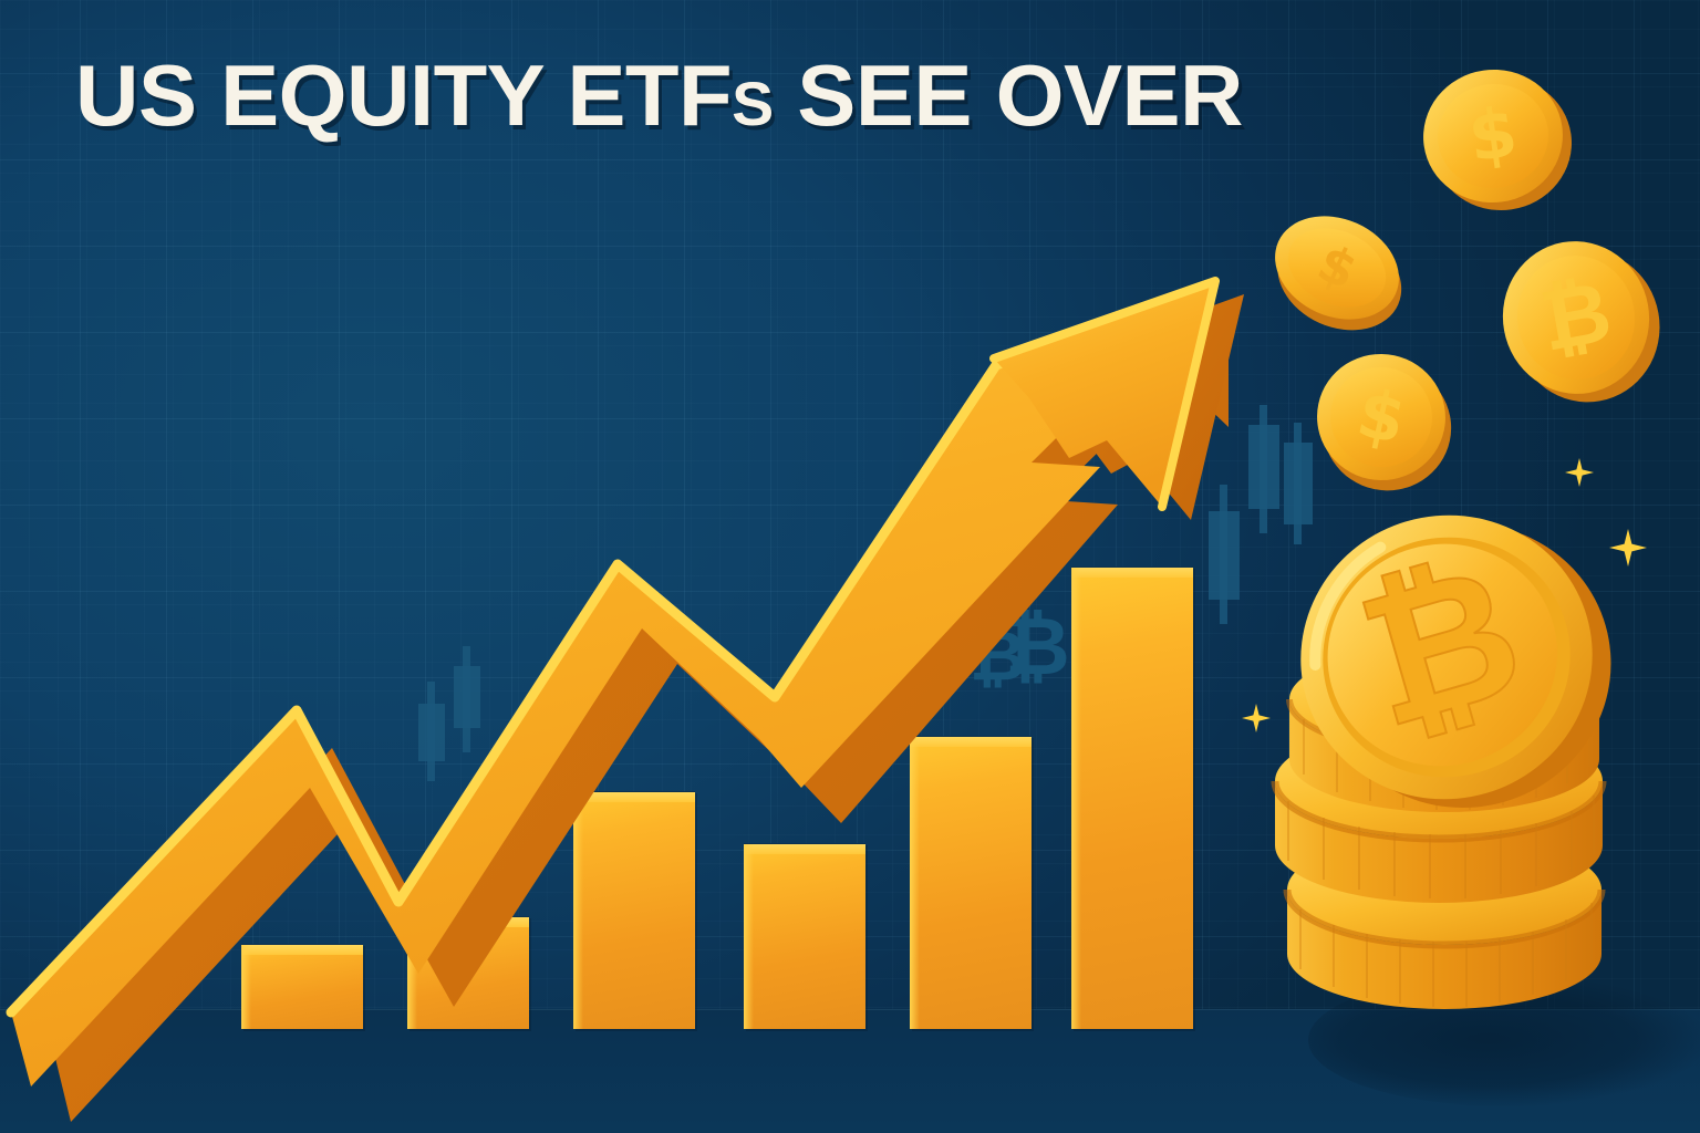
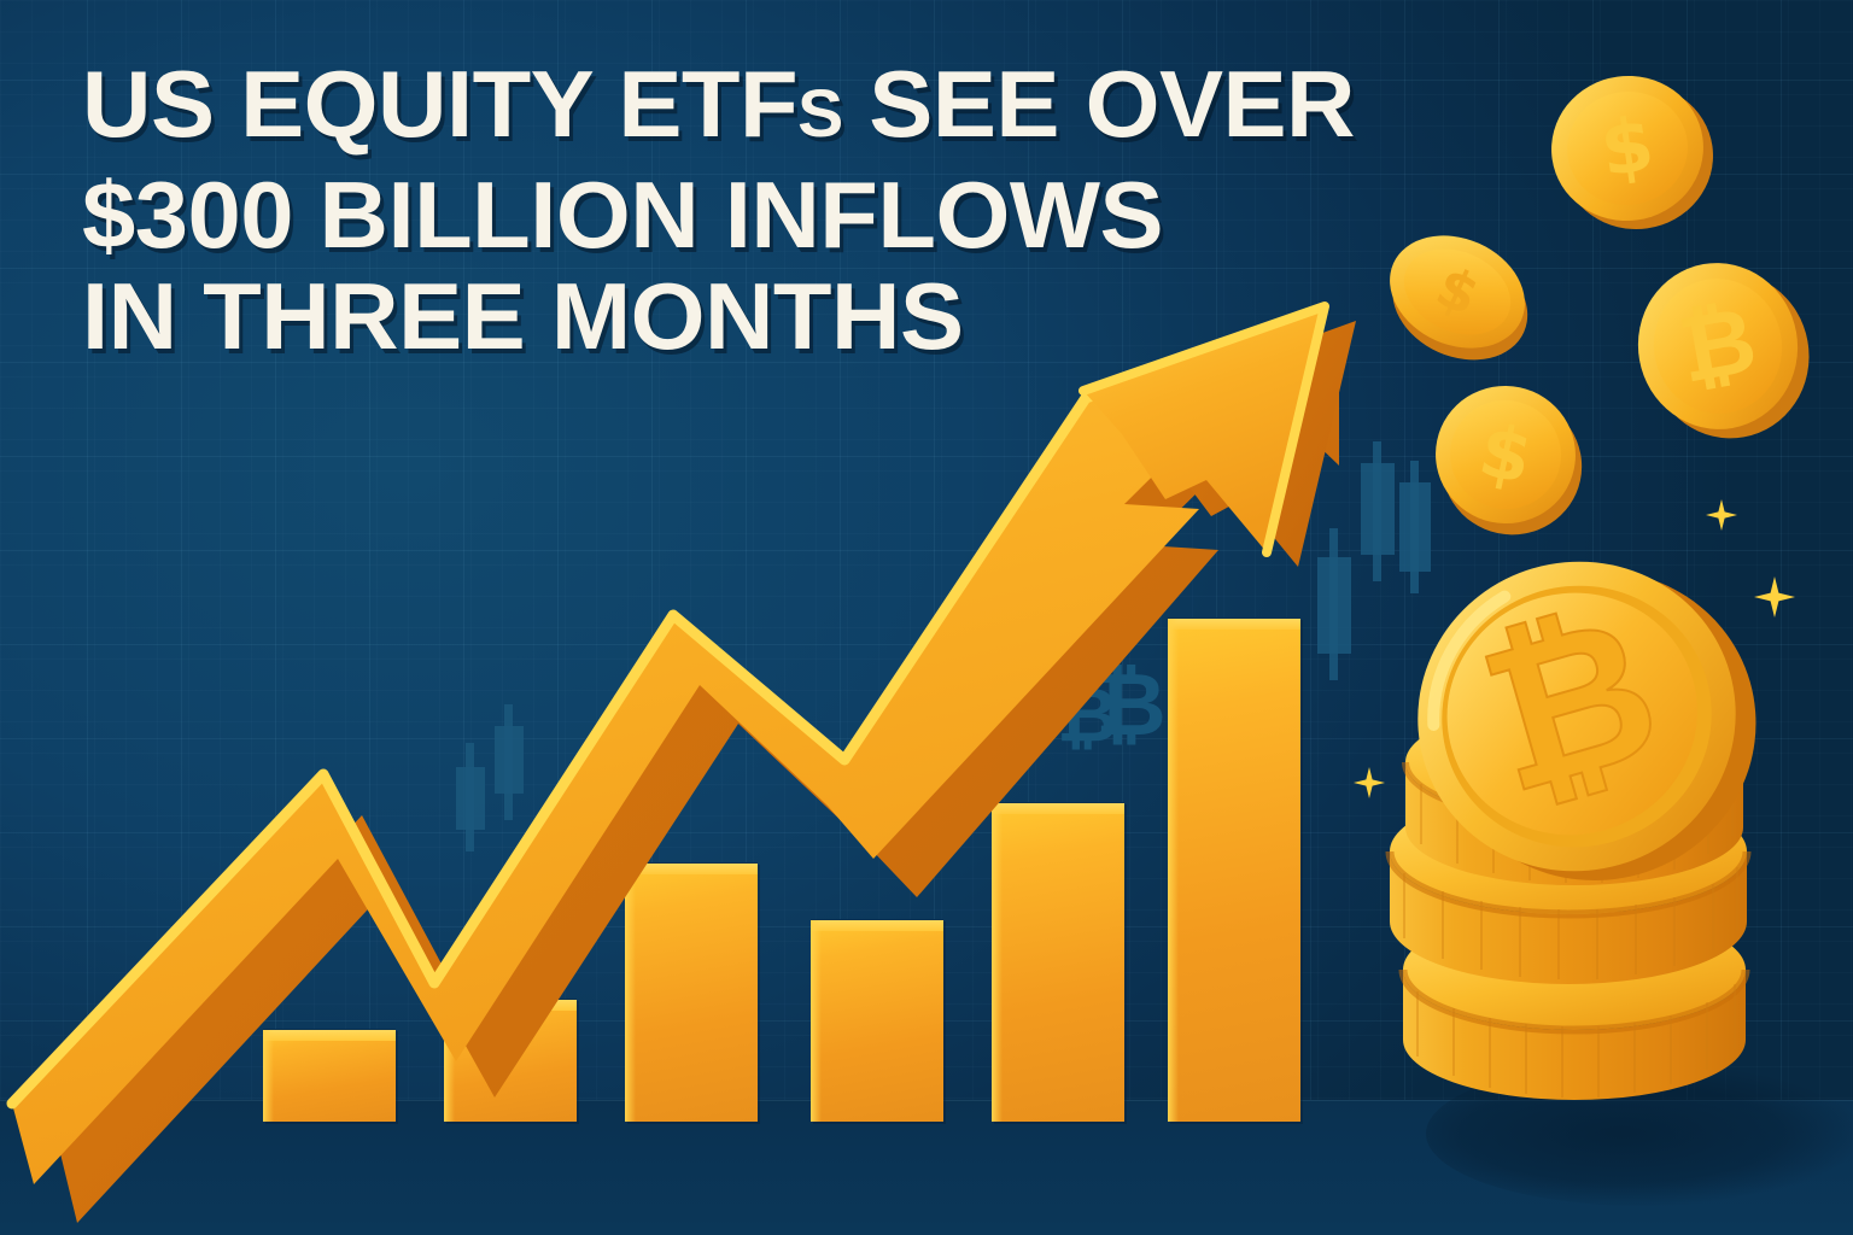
  ₿
  ₿
  US EQUITY ETFS SEE OVER
+ $300 BILLION INFLOWS
+ IN THREE MONTHS
